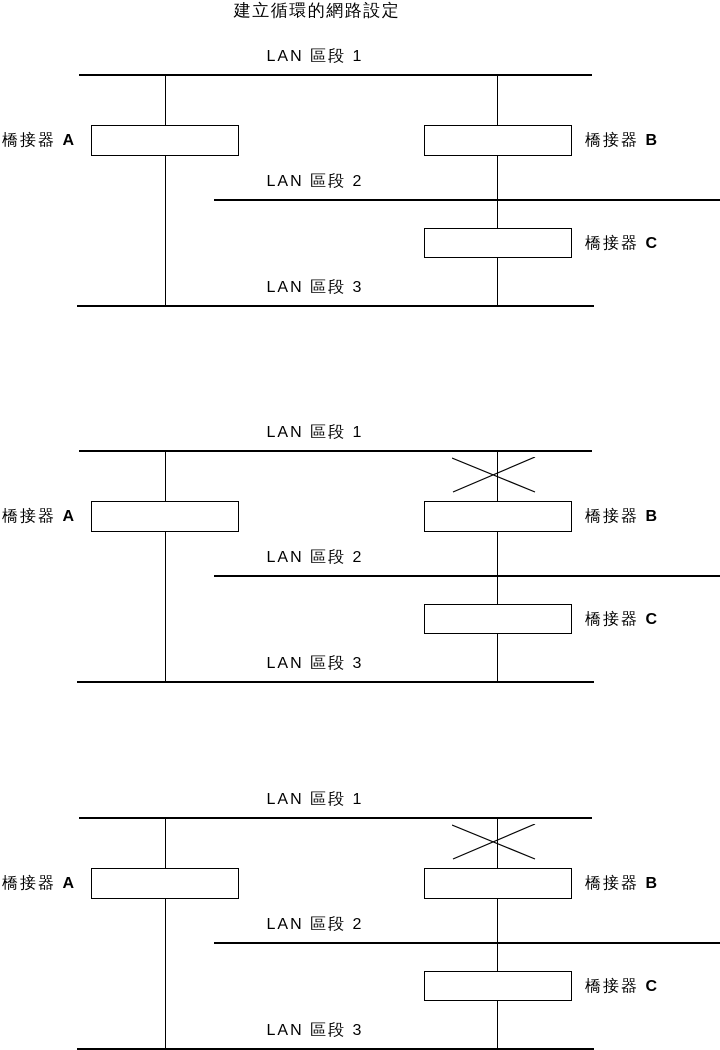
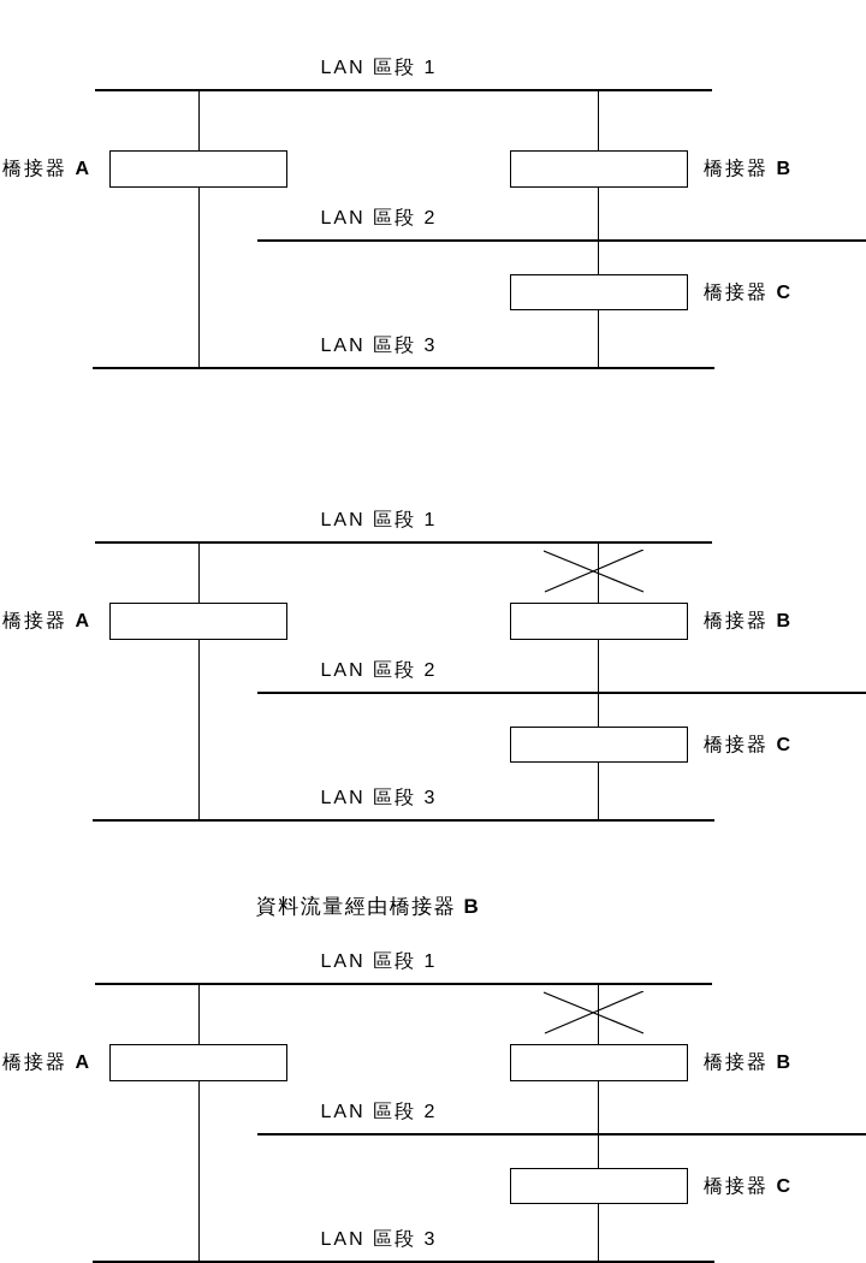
- 建立循環的網路設定
  LAN 區段 1
  橋接器 A
  橋接器 B
  LAN 區段 2
  橋接器 C
  LAN 區段 3
  LAN 區段 1
  橋接器 A
  橋接器 B
  LAN 區段 2
  橋接器 C
  LAN 區段 3
+ 資料流量經由橋接器 B
  LAN 區段 1
  橋接器 A
  橋接器 B
  LAN 區段 2
  橋接器 C
  LAN 區段 3
